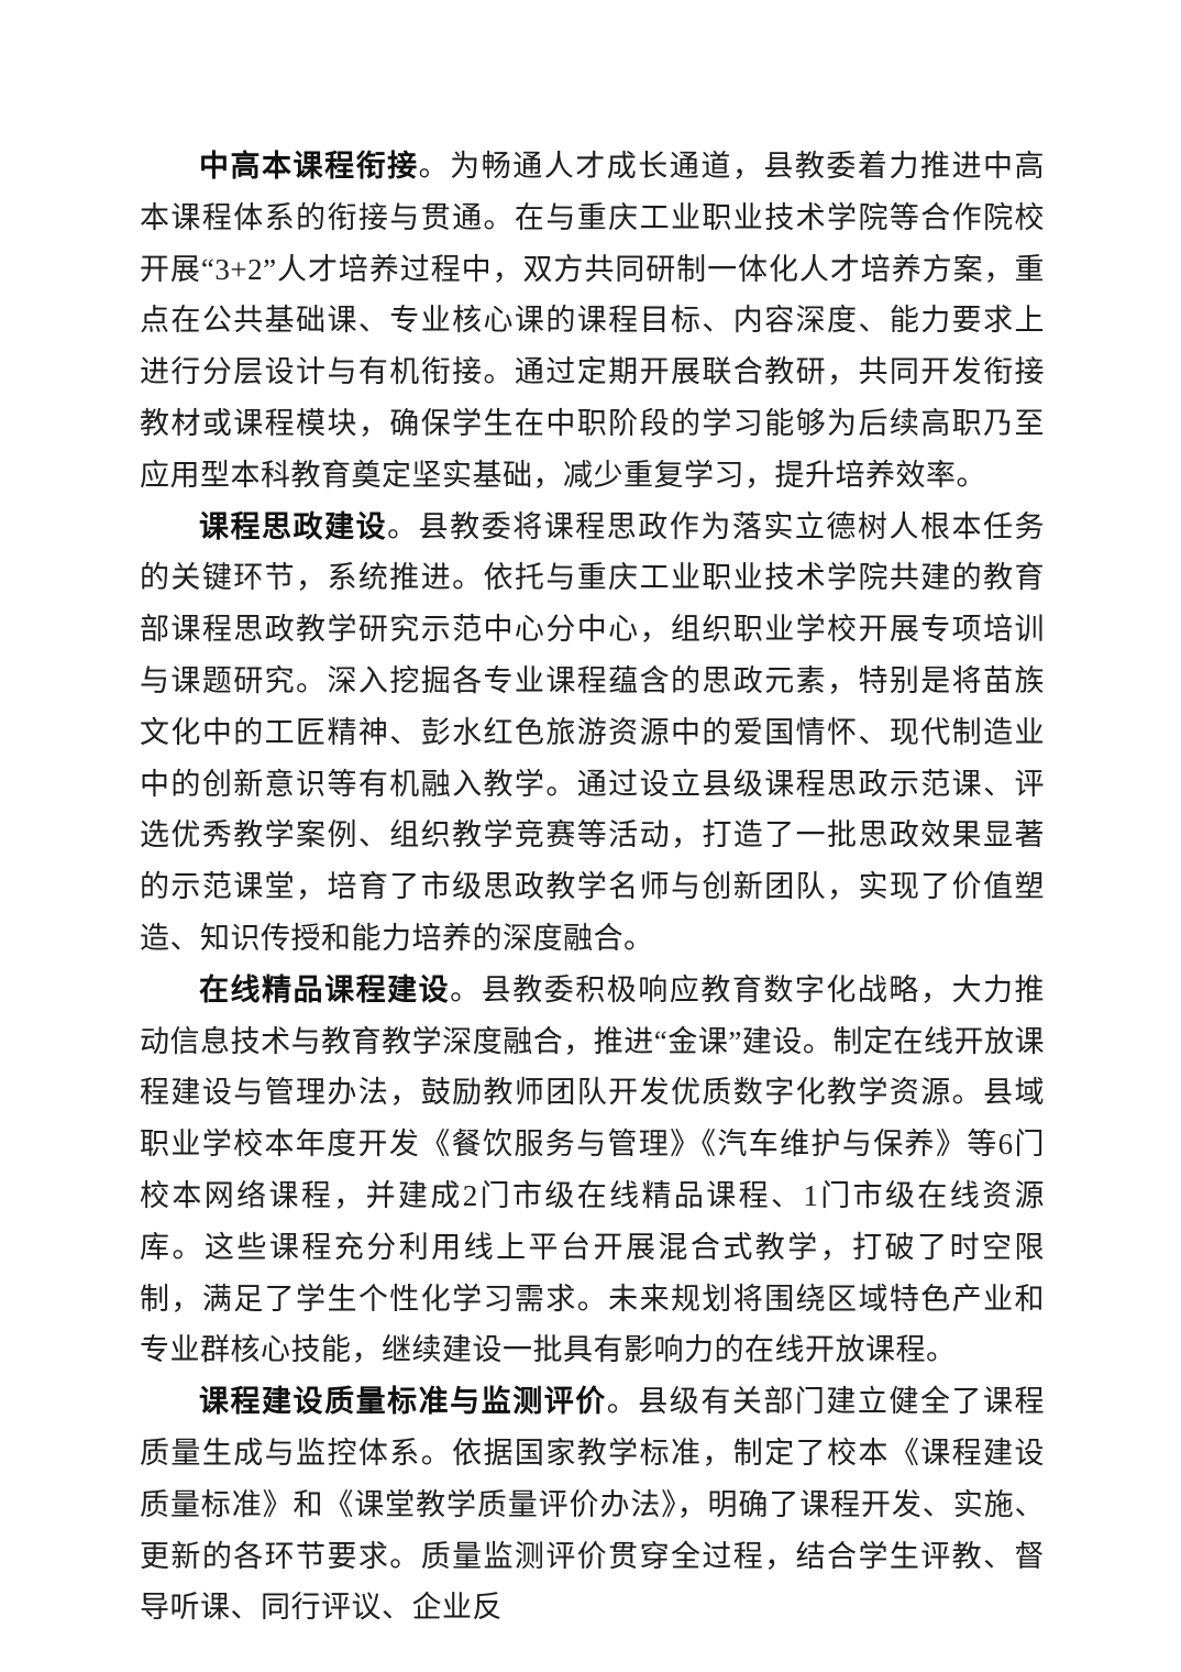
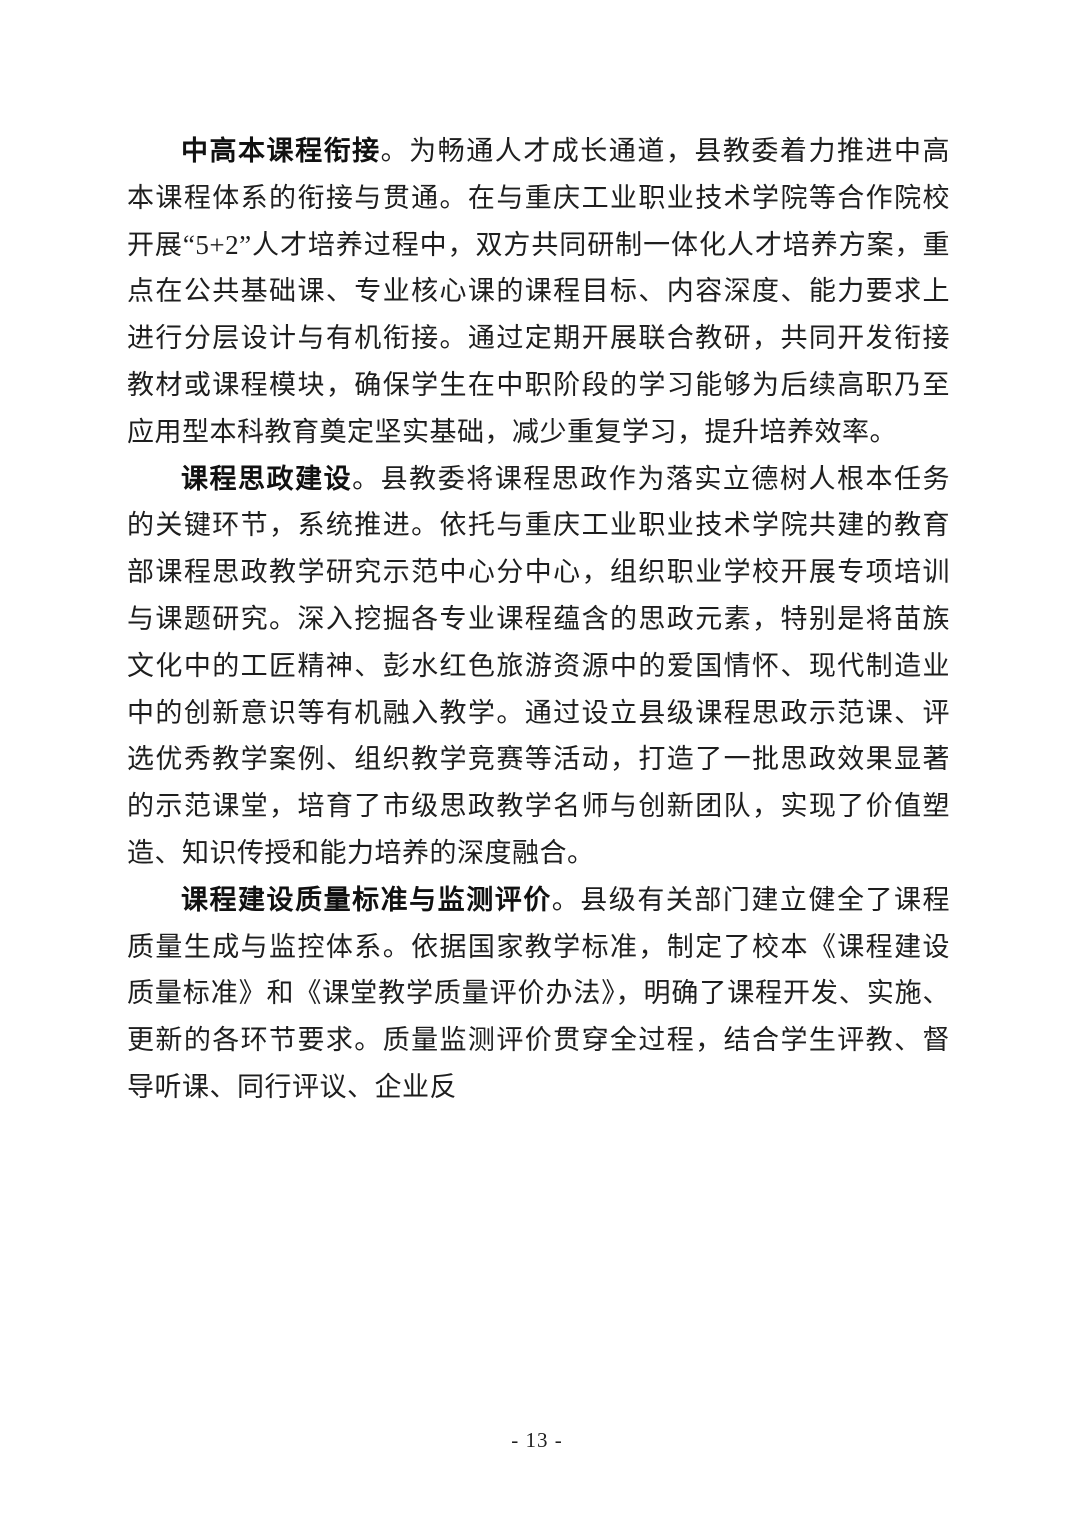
- 中高本课程衔接。为畅通人才成长通道，县教委着力推进中高本课程体系的衔接与贯通。在与重庆工业职业技术学院等合作院校开展“3+2”人才培养过程中，双方共同研制一体化人才培养方案，重点在公共基础课、专业核心课的课程目标、内容深度、能力要求上进行分层设计与有机衔接。通过定期开展联合教研，共同开发衔接教材或课程模块，确保学生在中职阶段的学习能够为后续高职乃至应用型本科教育奠定坚实基础，减少重复学习，提升培养效率。
+ 中高本课程衔接。为畅通人才成长通道，县教委着力推进中高本课程体系的衔接与贯通。在与重庆工业职业技术学院等合作院校开展“5+2”人才培养过程中，双方共同研制一体化人才培养方案，重点在公共基础课、专业核心课的课程目标、内容深度、能力要求上进行分层设计与有机衔接。通过定期开展联合教研，共同开发衔接教材或课程模块，确保学生在中职阶段的学习能够为后续高职乃至应用型本科教育奠定坚实基础，减少重复学习，提升培养效率。
  课程思政建设。县教委将课程思政作为落实立德树人根本任务的关键环节，系统推进。依托与重庆工业职业技术学院共建的教育部课程思政教学研究示范中心分中心，组织职业学校开展专项培训与课题研究。深入挖掘各专业课程蕴含的思政元素，特别是将苗族文化中的工匠精神、彭水红色旅游资源中的爱国情怀、现代制造业中的创新意识等有机融入教学。通过设立县级课程思政示范课、评选优秀教学案例、组织教学竞赛等活动，打造了一批思政效果显著的示范课堂，培育了市级思政教学名师与创新团队，实现了价值塑造、知识传授和能力培养的深度融合。
- 在线精品课程建设。县教委积极响应教育数字化战略，大力推动信息技术与教育教学深度融合，推进“金课”建设。制定在线开放课程建设与管理办法，鼓励教师团队开发优质数字化教学资源。县域职业学校本年度开发《餐饮服务与管理》《汽车维护与保养》等6门校本网络课程，并建成2门市级在线精品课程、1门市级在线资源库。这些课程充分利用线上平台开展混合式教学，打破了时空限制，满足了学生个性化学习需求。未来规划将围绕区域特色产业和专业群核心技能，继续建设一批具有影响力的在线开放课程。
  课程建设质量标准与监测评价。县级有关部门建立健全了课程质量生成与监控体系。依据国家教学标准，制定了校本《课程建设质量标准》和《课堂教学质量评价办法》，明确了课程开发、实施、更新的各环节要求。质量监测评价贯穿全过程，结合学生评教、督导听课、同行评议、企业反
+ - 13 -
